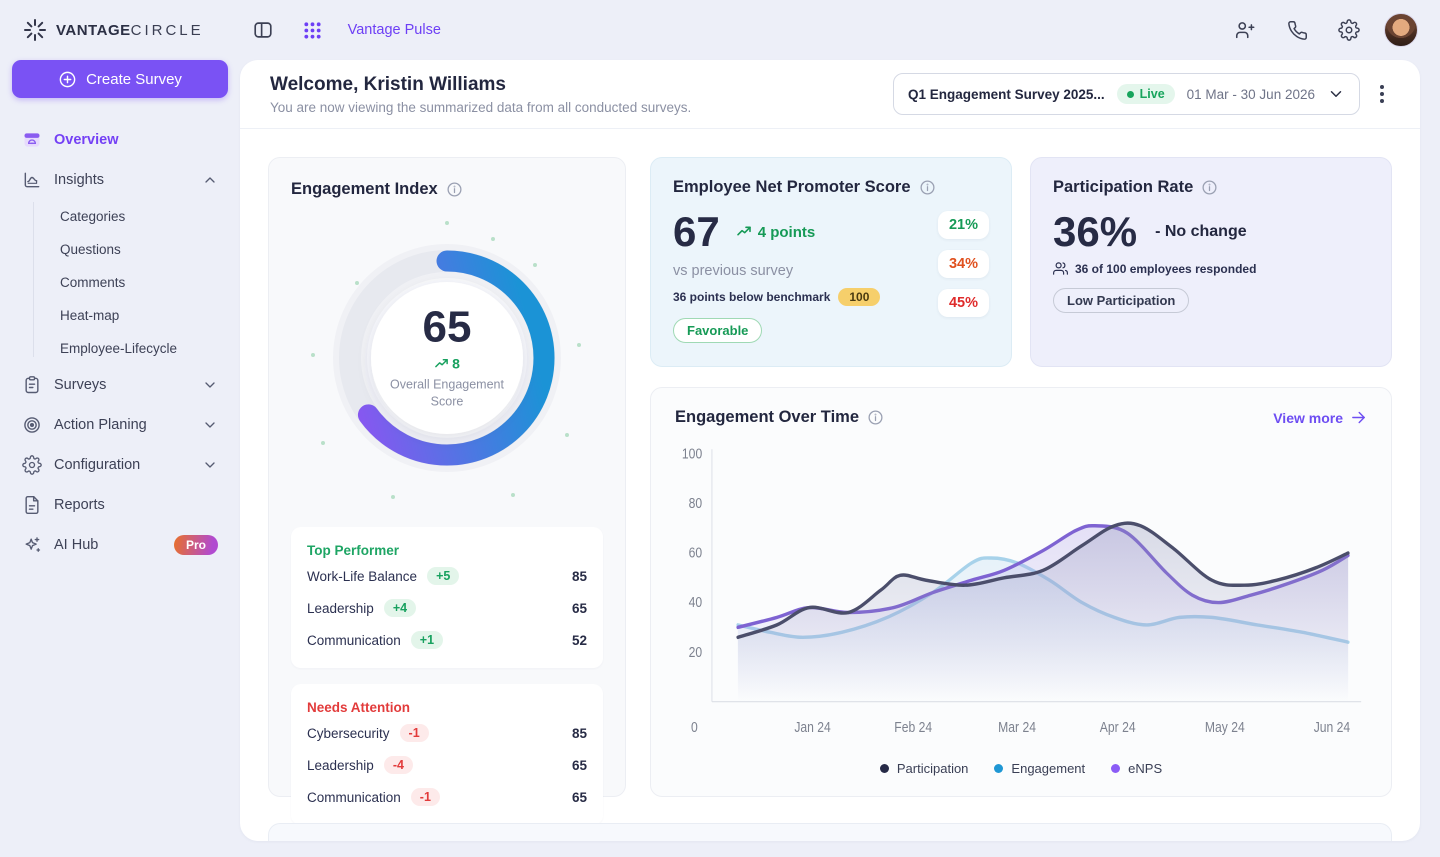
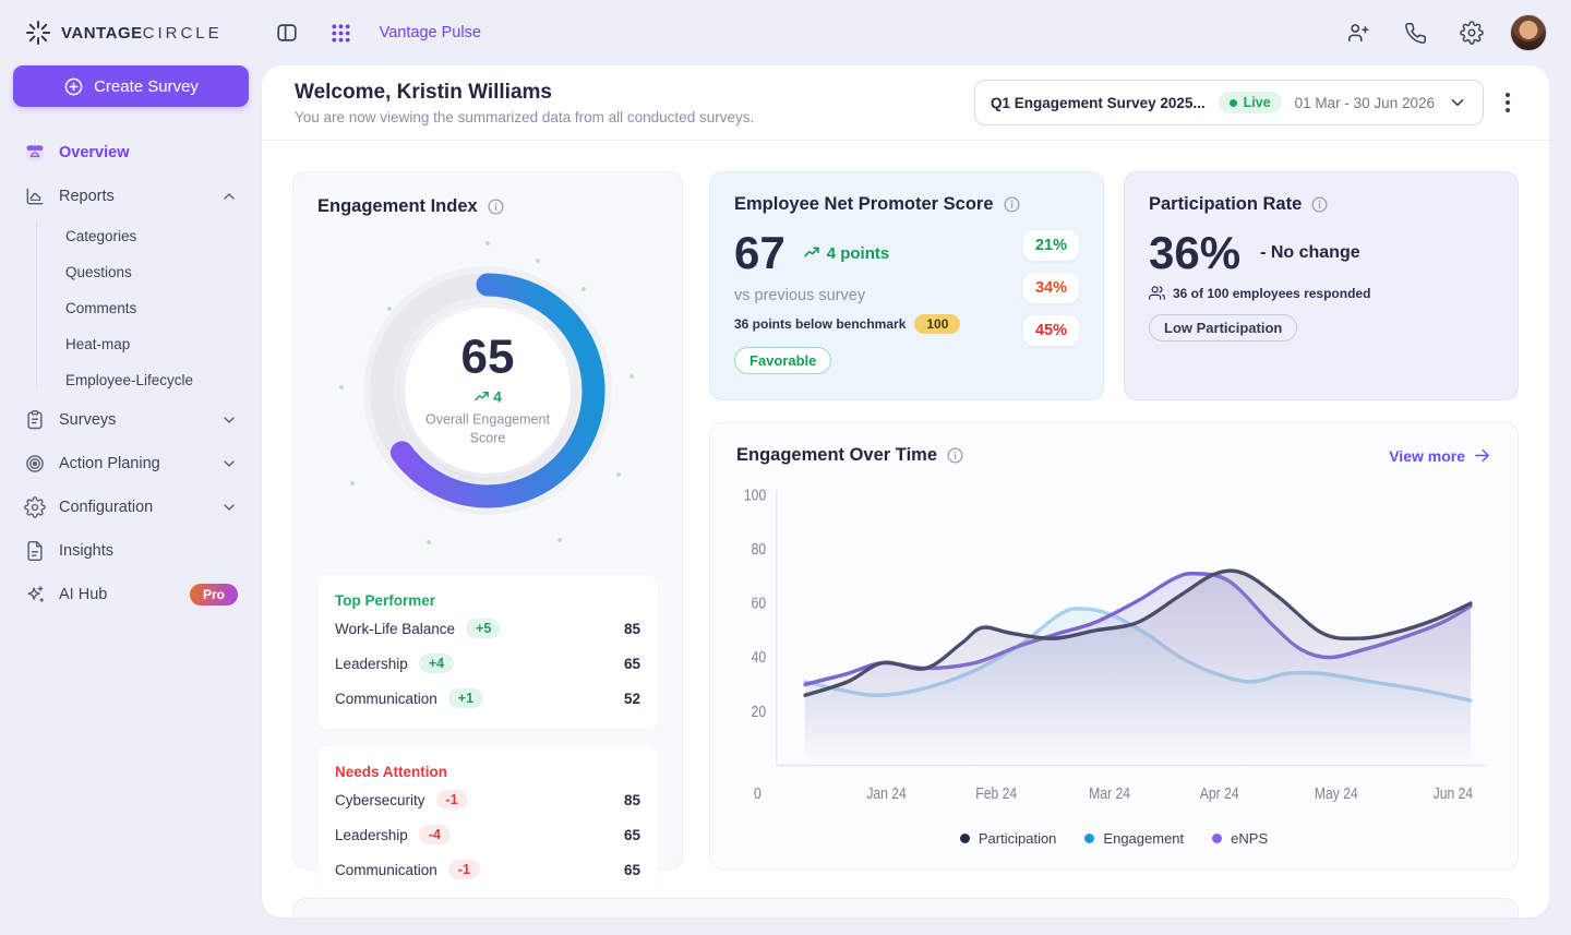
  VANTAGECIRCLE
  Vantage Pulse
  Create Survey
  Overview
- Insights
+ Reports
  Categories
  Questions
  Comments
  Heat-map
  Employee-Lifecycle
  Surveys
  Action Planing
  Configuration
- Reports
+ Insights
  AI Hub
  Pro
  Welcome, Kristin Williams
  You are now viewing the summarized data from all conducted surveys.
  Q1 Engagement Survey 2025...
  Live
  01 Mar - 30 Jun 2026
  Engagement Index
  65
- 8
+ 4
  Overall Engagement Score
  Top Performer
  Work-Life Balance
  +5
  85
  Leadership
  +4
  65
  Communication
  +1
  52
  Needs Attention
  Cybersecurity
  -1
  85
  Leadership
  -4
  65
  Communication
  -1
  65
  Employee Net Promoter Score
  67
  4 points
  vs previous survey
  36 points below benchmark
  100
  Favorable
  21%
  34%
  45%
  Participation Rate
  36%
  - No change
  36 of 100 employees responded
  Low Participation
  Engagement Over Time
  View more
  100
  80
  60
  40
  20
  0
  Jan 24
  Feb 24
  Mar 24
  Apr 24
  May 24
  Jun 24
  Participation
  Engagement
  eNPS
